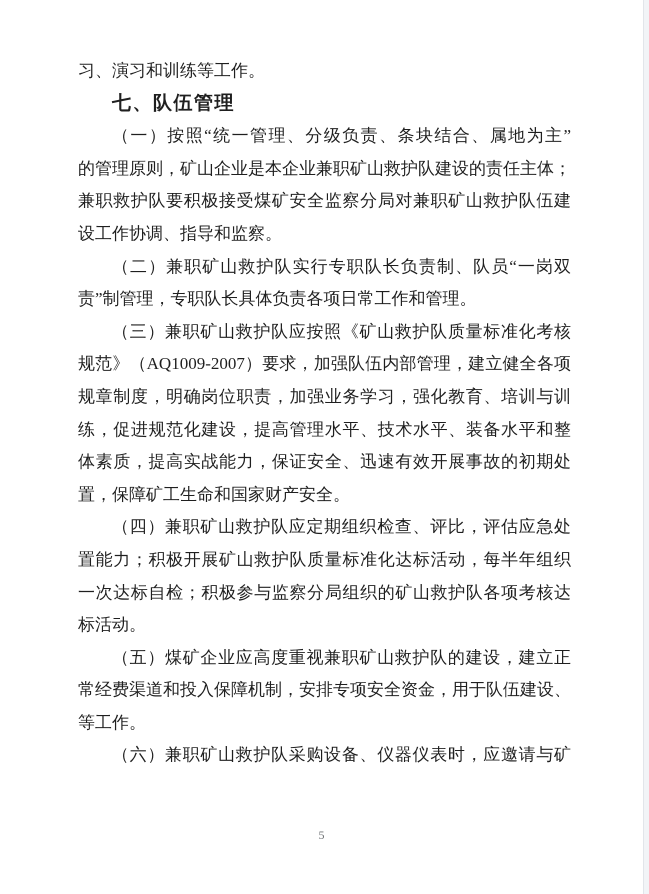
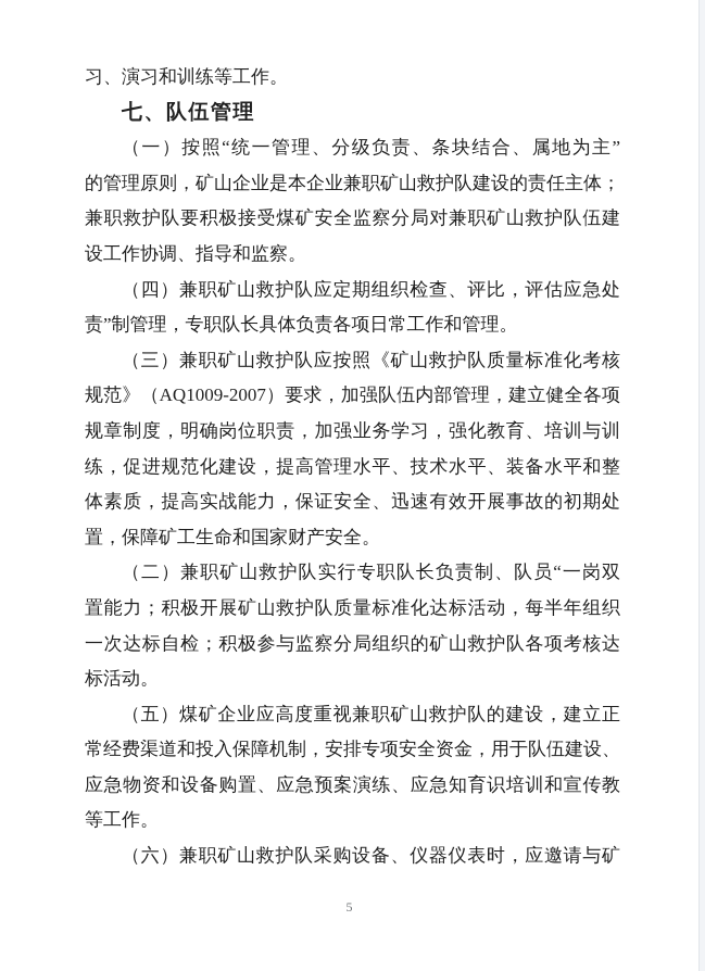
  习、演习和训练等工作。
  七、队伍管理
  （一）按照“统一管理、分级负责、条块结合、属地为主”
  的管理原则，矿山企业是本企业兼职矿山救护队建设的责任主体；
  兼职救护队要积极接受煤矿安全监察分局对兼职矿山救护队伍建
  设工作协调、指导和监察。
- （二）兼职矿山救护队实行专职队长负责制、队员“一岗双
+ （四）兼职矿山救护队应定期组织检查、评比，评估应急处
  责”制管理，专职队长具体负责各项日常工作和管理。
  （三）兼职矿山救护队应按照《矿山救护队质量标准化考核
  规范》（AQ1009-2007）要求，加强队伍内部管理，建立健全各项
  规章制度，明确岗位职责，加强业务学习，强化教育、培训与训
  练，促进规范化建设，提高管理水平、技术水平、装备水平和整
  体素质，提高实战能力，保证安全、迅速有效开展事故的初期处
  置，保障矿工生命和国家财产安全。
- （四）兼职矿山救护队应定期组织检查、评比，评估应急处
+ （二）兼职矿山救护队实行专职队长负责制、队员“一岗双
  置能力；积极开展矿山救护队质量标准化达标活动，每半年组织
  一次达标自检；积极参与监察分局组织的矿山救护队各项考核达
  标活动。
  （五）煤矿企业应高度重视兼职矿山救护队的建设，建立正
  常经费渠道和投入保障机制，安排专项安全资金，用于队伍建设、
+ 应急物资和设备购置、应急预案演练、应急知育识培训和宣传教
  等工作。
  （六）兼职矿山救护队采购设备、仪器仪表时，应邀请与矿
  5
